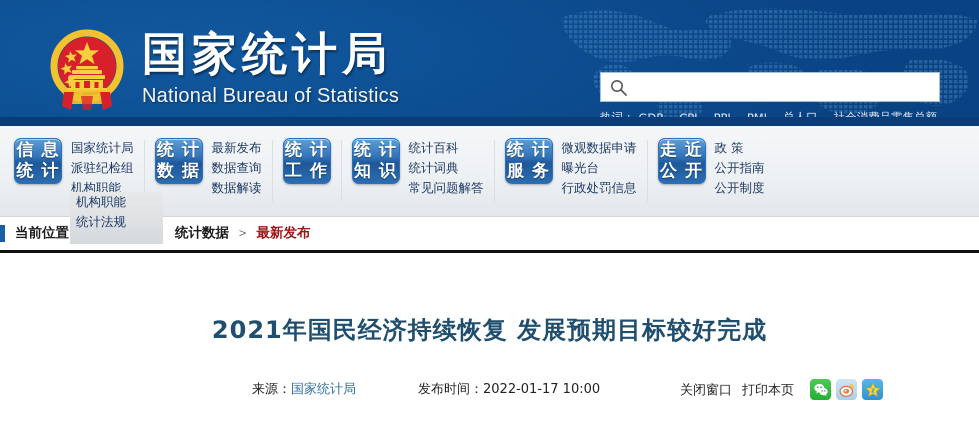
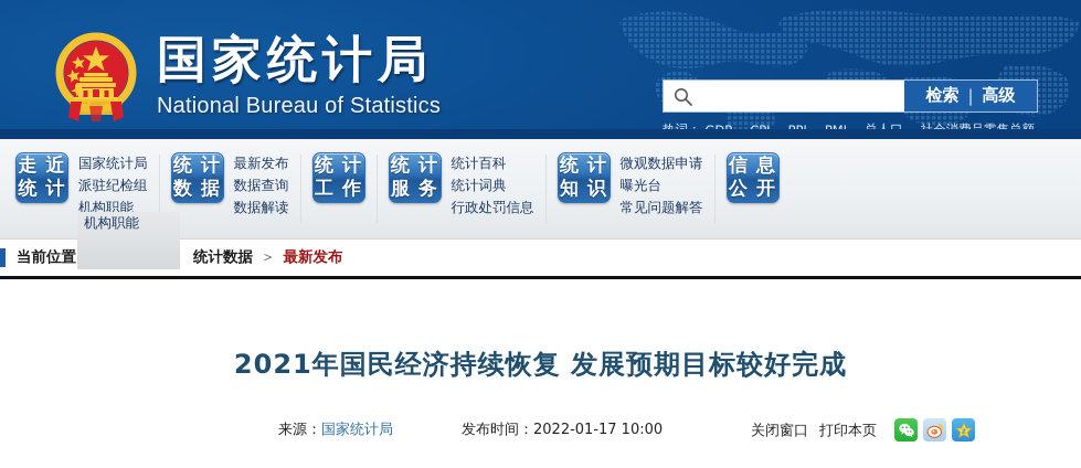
  国家统计局
  National Bureau of Statistics
+ 检索
+ |
+ 高级
- 信 息
+ 走 近
  统 计
  国家统计局
  派驻纪检组
  机构职能
  统 计
  数 据
  最新发布
  数据查询
  数据解读
  统 计
  工 作
  统 计
- 知 识
+ 服 务
  统计百科
  统计词典
- 常见问题解答
+ 行政处罚信息
  统 计
- 服 务
+ 知 识
  微观数据申请
  曝光台
- 行政处罚信息
+ 常见问题解答
- 走 近
+ 信 息
  公 开
- 政 策
- 公开指南
- 公开制度
  机构职能
- 统计法规
  当前位置
  统计数据
  ＞
  最新发布
  2021年国民经济持续恢复 发展预期目标较好完成
  来源：国家统计局
  发布时间：2022-01-17 10:00
  关闭窗口
  打印本页
